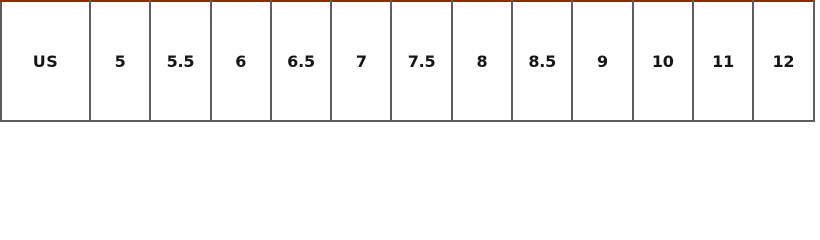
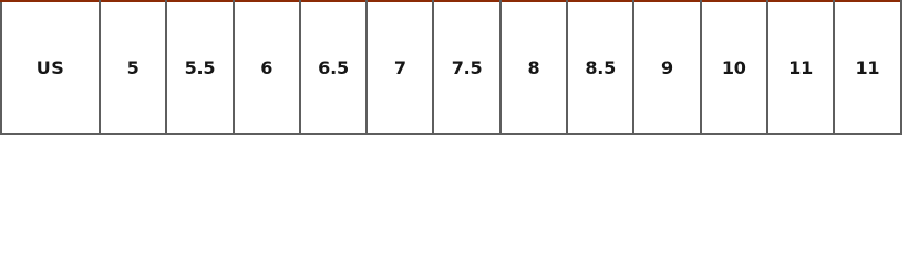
- US	5	5.5	6	6.5	7	7.5	8	8.5	9	10	11	12
+ US	5	5.5	6	6.5	7	7.5	8	8.5	9	10	11	11
